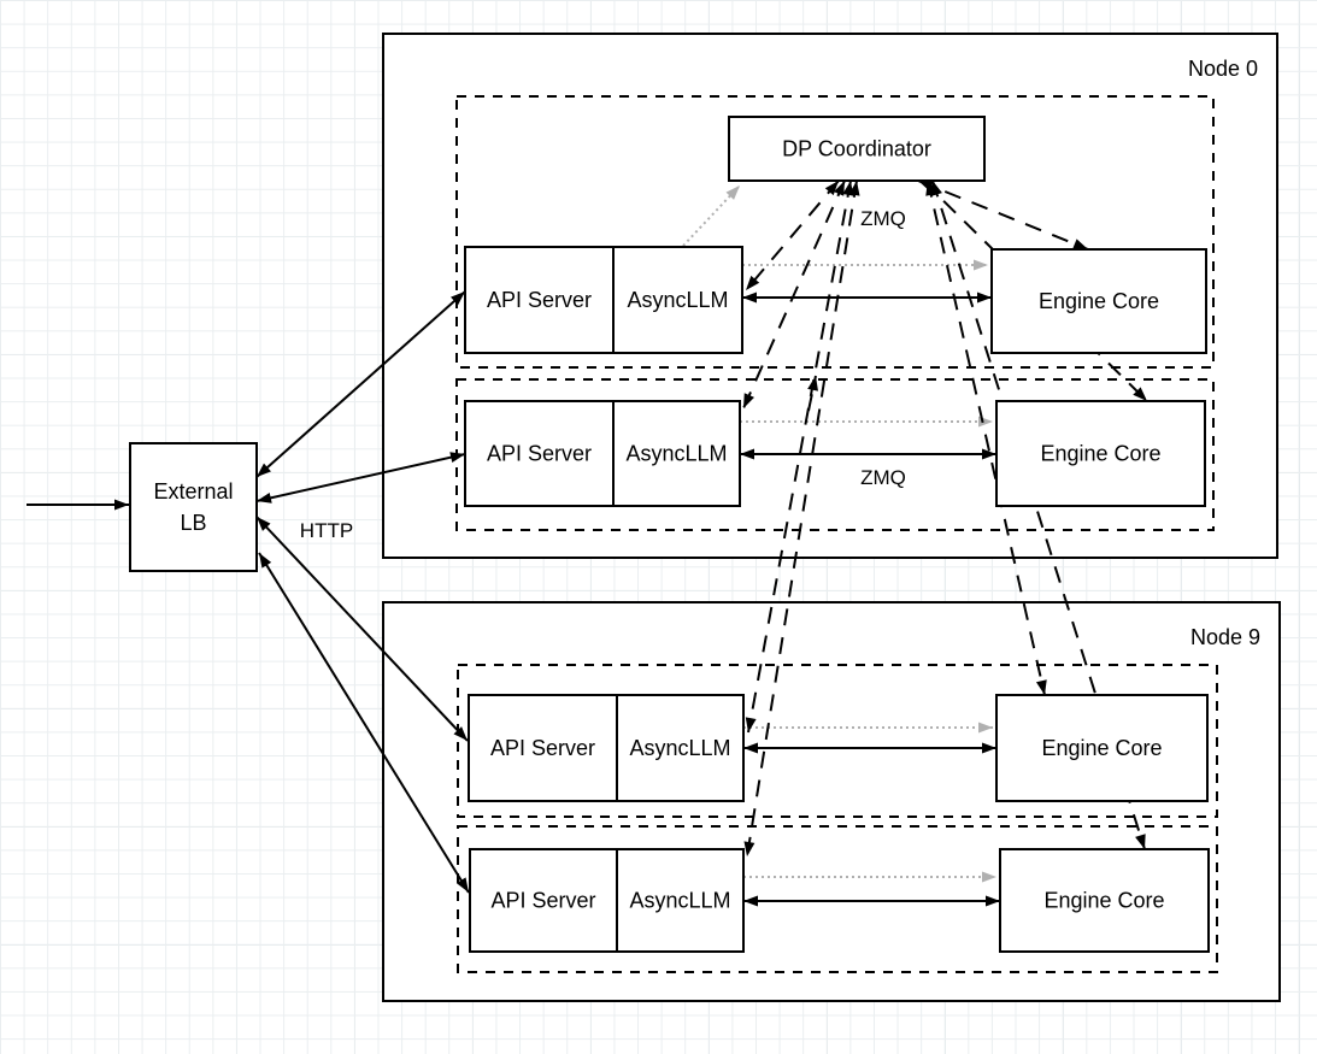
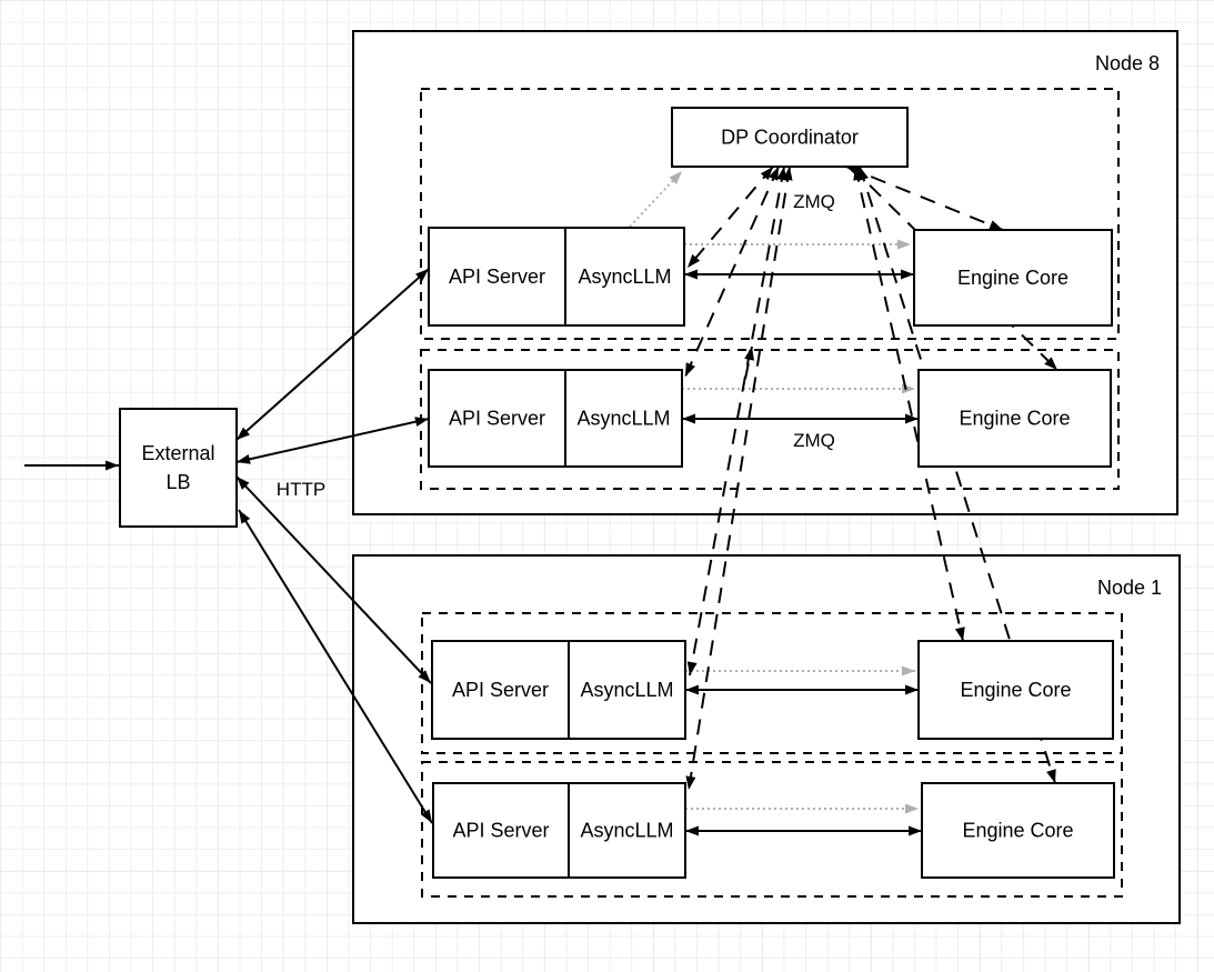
- Node 0
+ Node 8
- Node 9
+ Node 1
  External
  LB
  DP Coordinator
  API Server
  AsyncLLM
  Engine Core
  API Server
  AsyncLLM
  Engine Core
  API Server
  AsyncLLM
  Engine Core
  API Server
  AsyncLLM
  Engine Core
  ZMQ
  ZMQ
  HTTP
